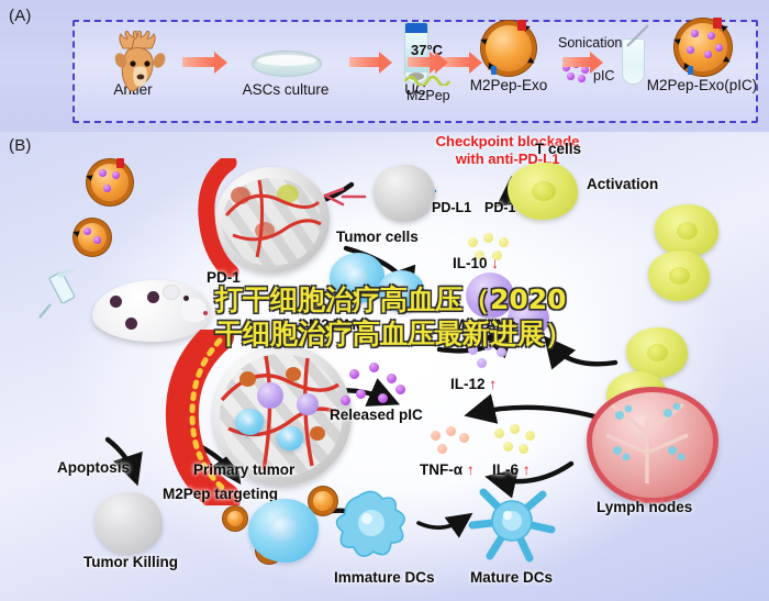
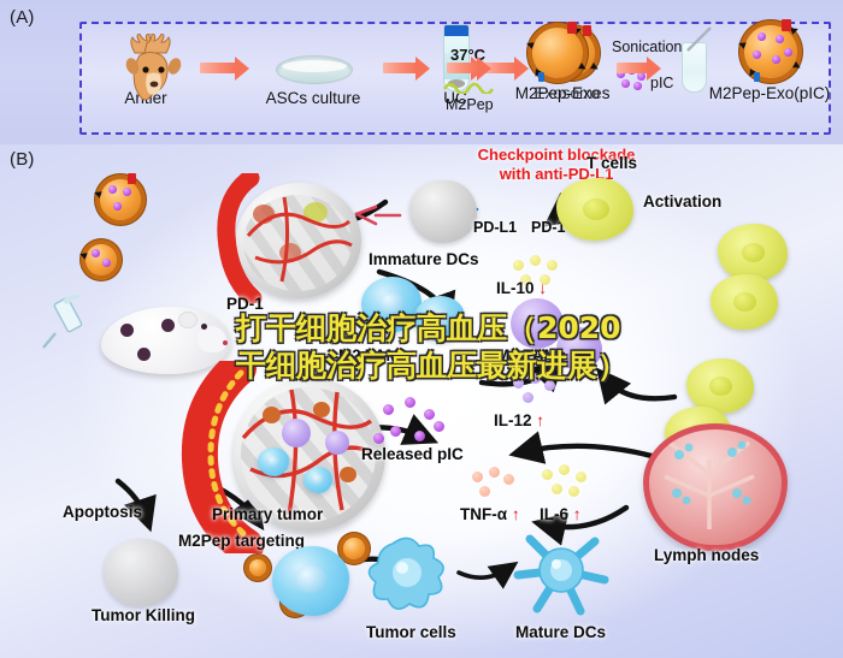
  (A)
  Anler
  ASCs culture
  UC
+ Exosomes
  37°C
  M2Pep
  M2Pep-Exo
  Sonication
  pIC
  M2Pep-Exo(pIC)
  (B)
  PD-1
- Tumor cells
+ Immature DCs
  Checkpoint blockade
  with anti-PD-L1
  PD-L1
  PD-1
  T cells
  Activation
  IL-10 ↓
  M2 TAMs
  M1 TAMs
  IL-12 ↑
  Primary tumor
  Released pIC
  TNF-α ↑
  IL-6 ↑
  Lymph nodes
  Apoptosis
  Tumor Killing
  M2Pep targeting
- Immature DCs
+ Tumor cells
  Mature DCs
  打干细胞治疗高血压（2020
  干细胞治疗高血压最新进展）
